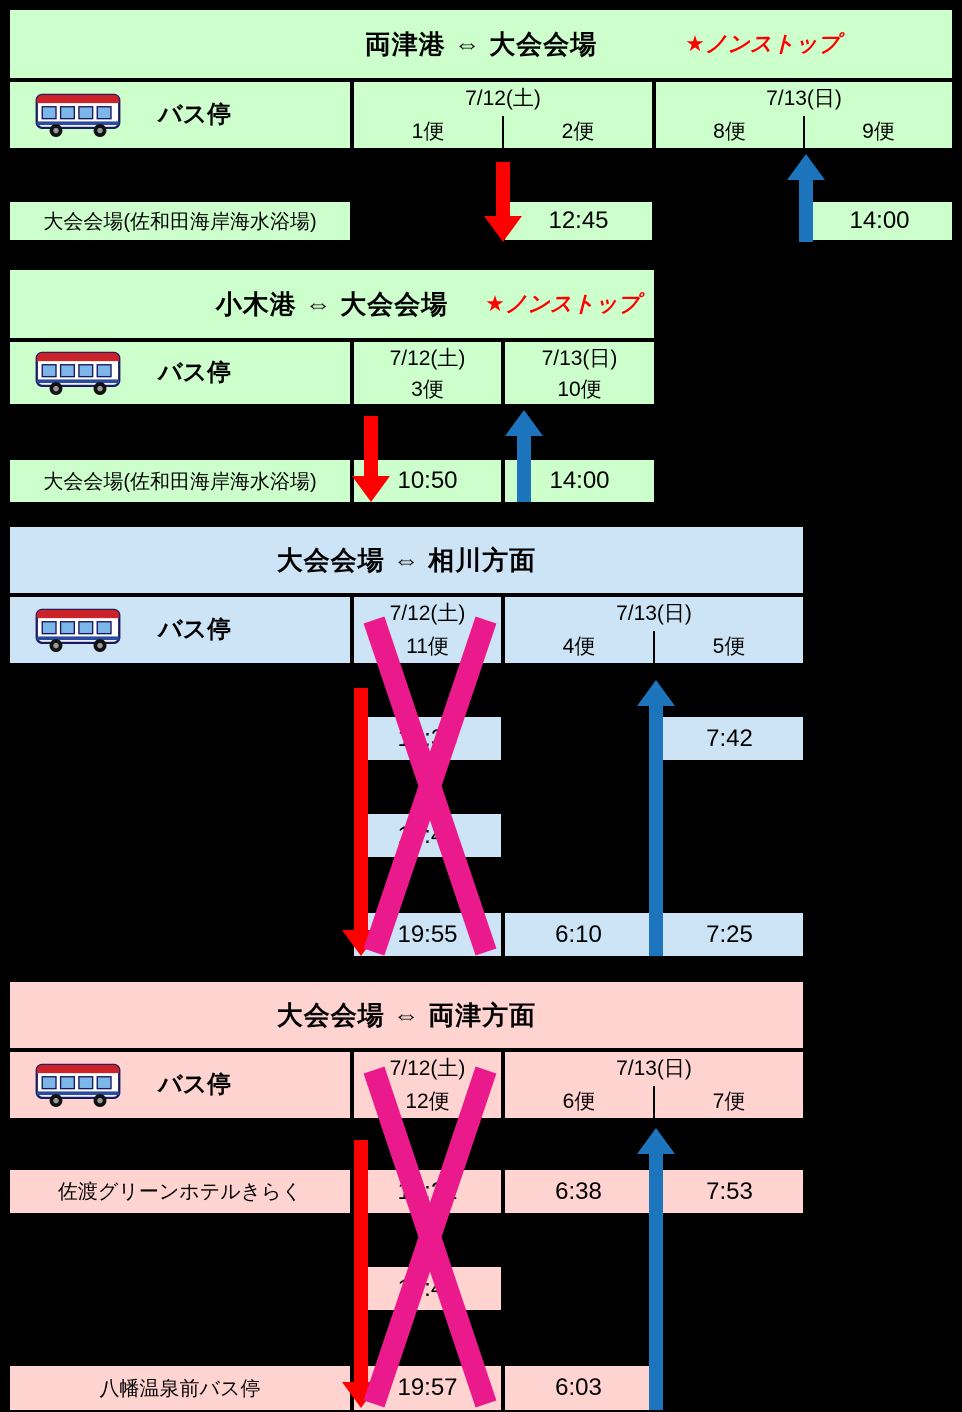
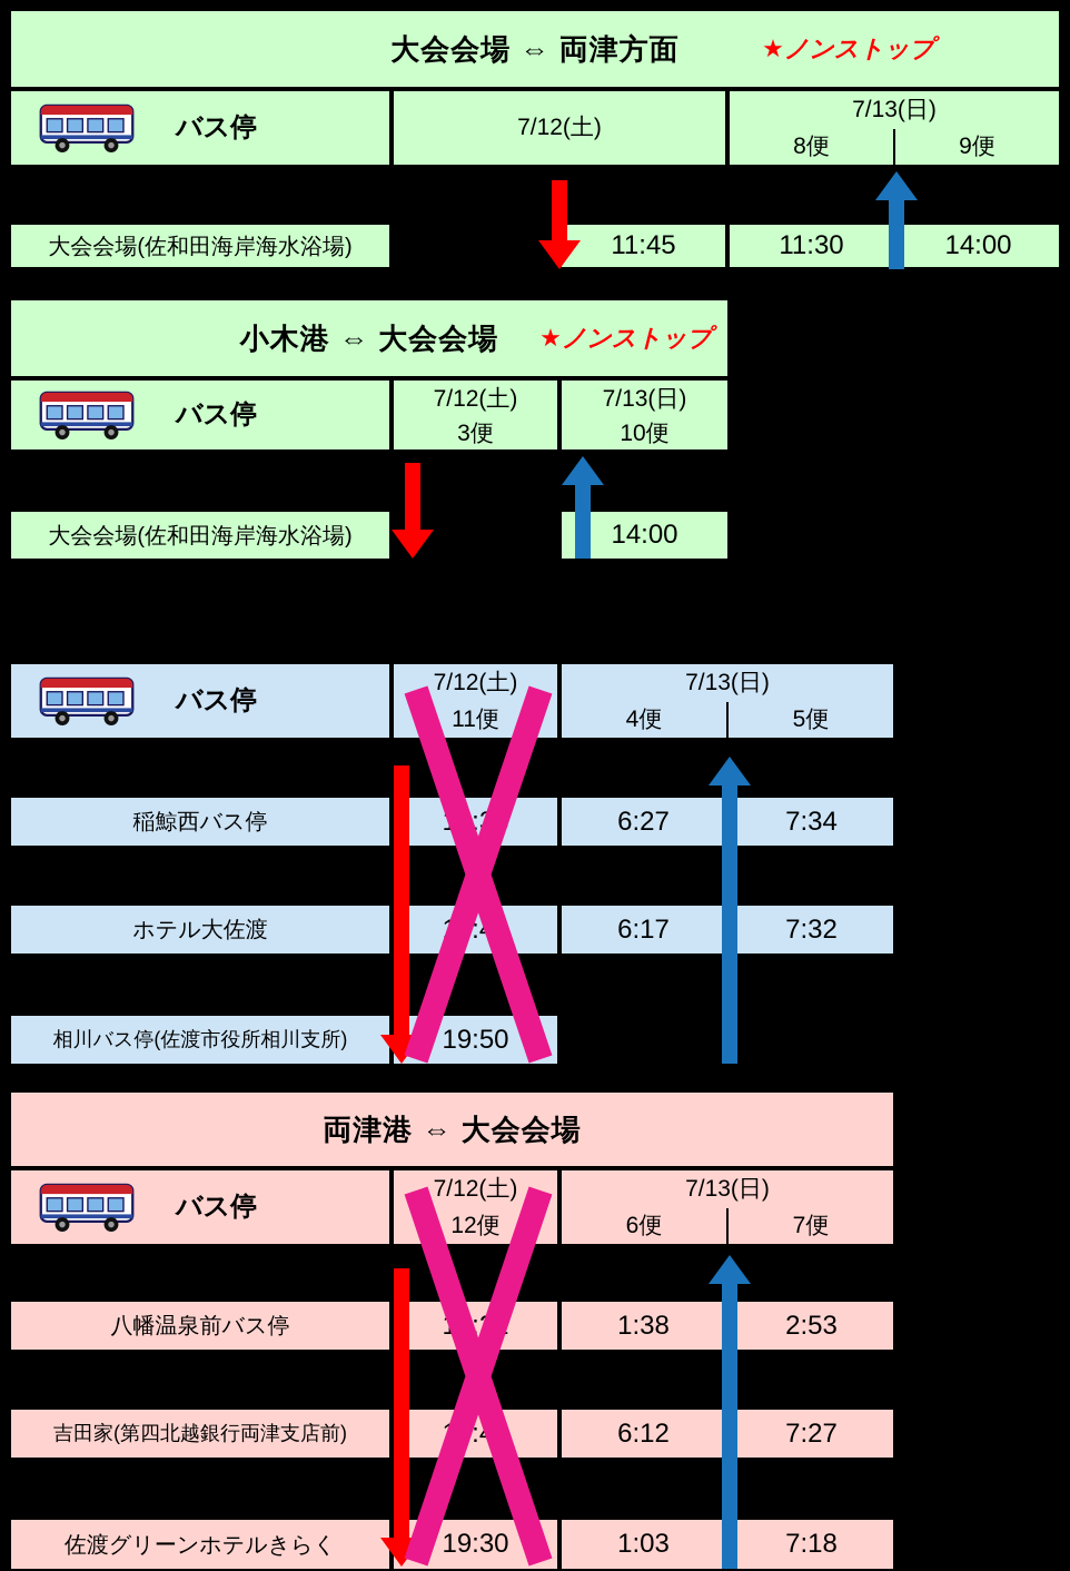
- 両津港 ⇔ 大会会場
+ 大会会場 ⇔ 両津方面
  ★ノンストップ
  バス停
  7/12(土)
- 1便
- 2便
  7/13(日)
  8便
  9便
  大会会場(佐和田海岸海水浴場)
- 12:45
+ 11:45
+ 11:30
  14:00
  小木港 ⇔ 大会会場
  ★ノンストップ
  バス停
  7/12(土)
  3便
  7/13(日)
  10便
  大会会場(佐和田海岸海水浴場)
- 10:50
  14:00
- 大会会場 ⇔ 相川方面
  バス停
  7/12(土)
  11便
  7/13(日)
  4便
  5便
+ 稲鯨西バス停
+ 6:27
- 7:42
+ 7:34
+ ホテル大佐渡
+ 6:17
+ 7:32
+ 相川バス停(佐渡市役所相川支所)
- 19:55
+ 19:50
- 6:10
- 7:25
- 大会会場 ⇔ 両津方面
+ 両津港 ⇔ 大会会場
  バス停
  7/12(土)
  12便
  7/13(日)
  6便
  7便
- 佐渡グリーンホテルきらく
+ 八幡温泉前バス停
- 6:38
+ 1:38
- 7:53
+ 2:53
+ 吉田家(第四北越銀行両津支店前)
+ 6:12
+ 7:27
- 八幡温泉前バス停
+ 佐渡グリーンホテルきらく
- 19:57
+ 19:30
- 6:03
+ 1:03
+ 7:18
